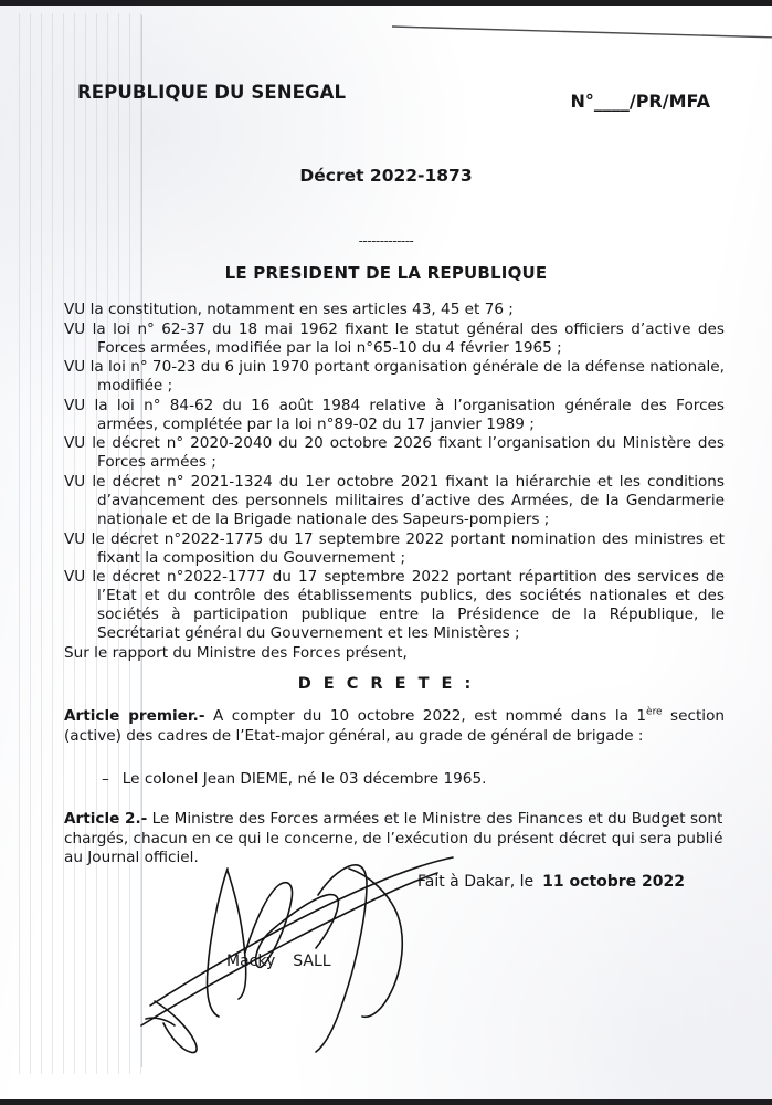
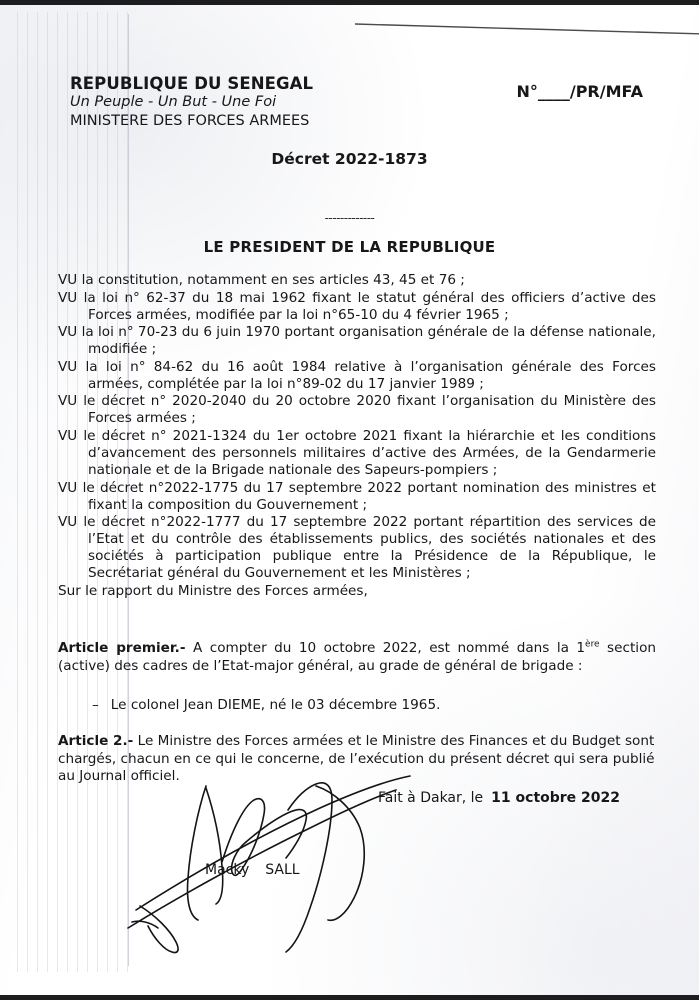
  REPUBLIQUE DU SENEGAL
+ Un Peuple - Un But - Une Foi
+ MINISTERE DES FORCES ARMEES
  N°____/PR/MFA
  Décret 2022-1873
  -------------
  LE PRESIDENT DE LA REPUBLIQUE
  VU la constitution, notamment en ses articles 43, 45 et 76 ;
  VU la loi n° 62-37 du 18 mai 1962 fixant le statut général des officiers d’active des Forces armées, modifiée par la loi n°65-10 du 4 février 1965 ;
  VU la loi n° 70-23 du 6 juin 1970 portant organisation générale de la défense nationale, modifiée ;
  VU la loi n° 84-62 du 16 août 1984 relative à l’organisation générale des Forces armées, complétée par la loi n°89-02 du 17 janvier 1989 ;
- VU le décret n° 2020-2040 du 20 octobre 2026 fixant l’organisation du Ministère des Forces armées ;
+ VU le décret n° 2020-2040 du 20 octobre 2020 fixant l’organisation du Ministère des Forces armées ;
  VU le décret n° 2021-1324 du 1er octobre 2021 fixant la hiérarchie et les conditions d’avancement des personnels militaires d’active des Armées, de la Gendarmerie nationale et de la Brigade nationale des Sapeurs-pompiers ;
  VU le décret n°2022-1775 du 17 septembre 2022 portant nomination des ministres et fixant la composition du Gouvernement ;
  VU le décret n°2022-1777 du 17 septembre 2022 portant répartition des services de l’Etat et du contrôle des établissements publics, des sociétés nationales et des sociétés à participation publique entre la Présidence de la République, le Secrétariat général du Gouvernement et les Ministères ;
- Sur le rapport du Ministre des Forces présent,
+ Sur le rapport du Ministre des Forces armées,
- D E C R E T E :
  Article premier.- A compter du 10 octobre 2022, est nommé dans la 1ère section (active) des cadres de l’Etat-major général, au grade de général de brigade :
  – Le colonel Jean DIEME, né le 03 décembre 1965.
  Article 2.- Le Ministre des Forces armées et le Ministre des Finances et du Budget sont chargés, chacun en ce qui le concerne, de l’exécution du présent décret qui sera publié au Journal officiel.
  Fait à Dakar, le 11 octobre 2022
  Macky SALL
